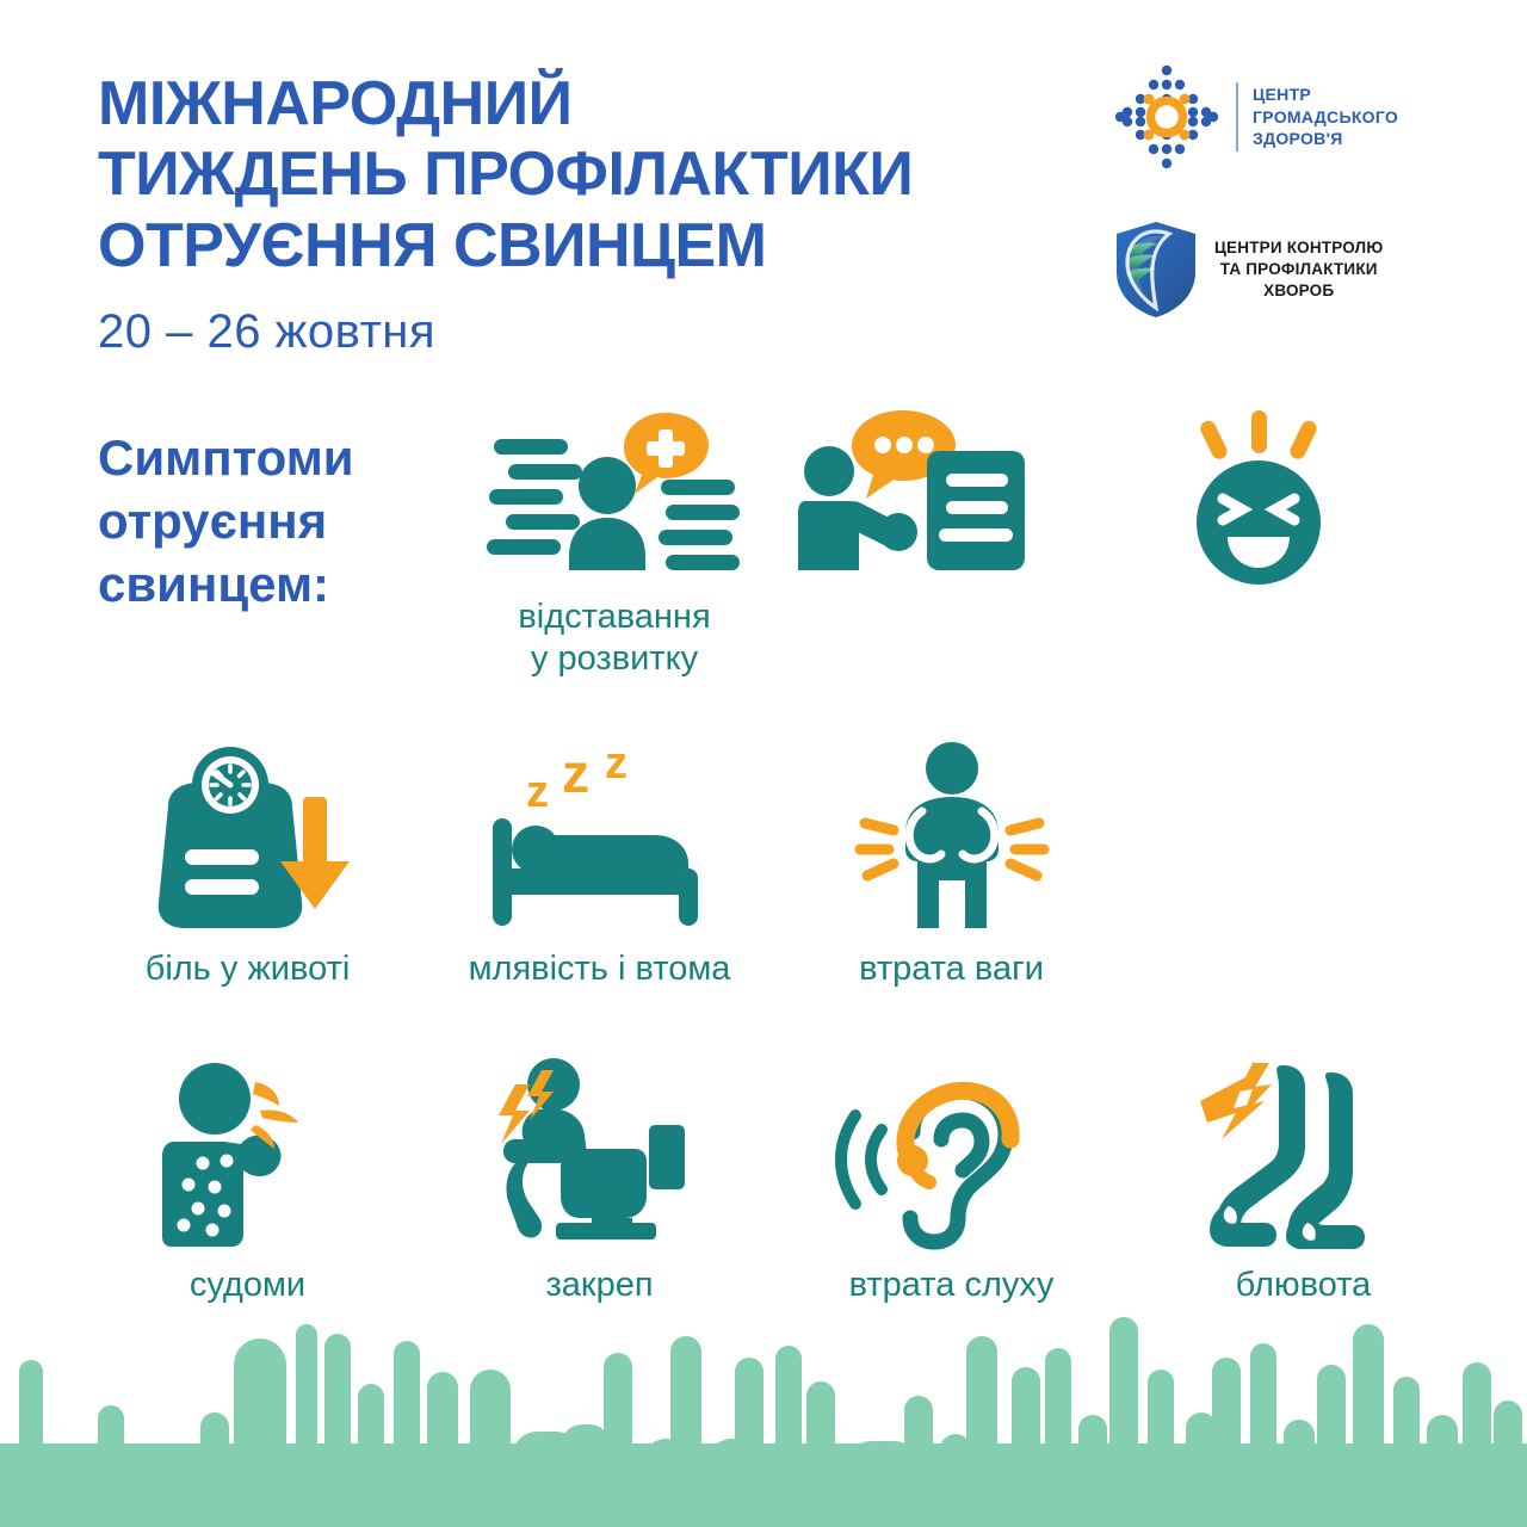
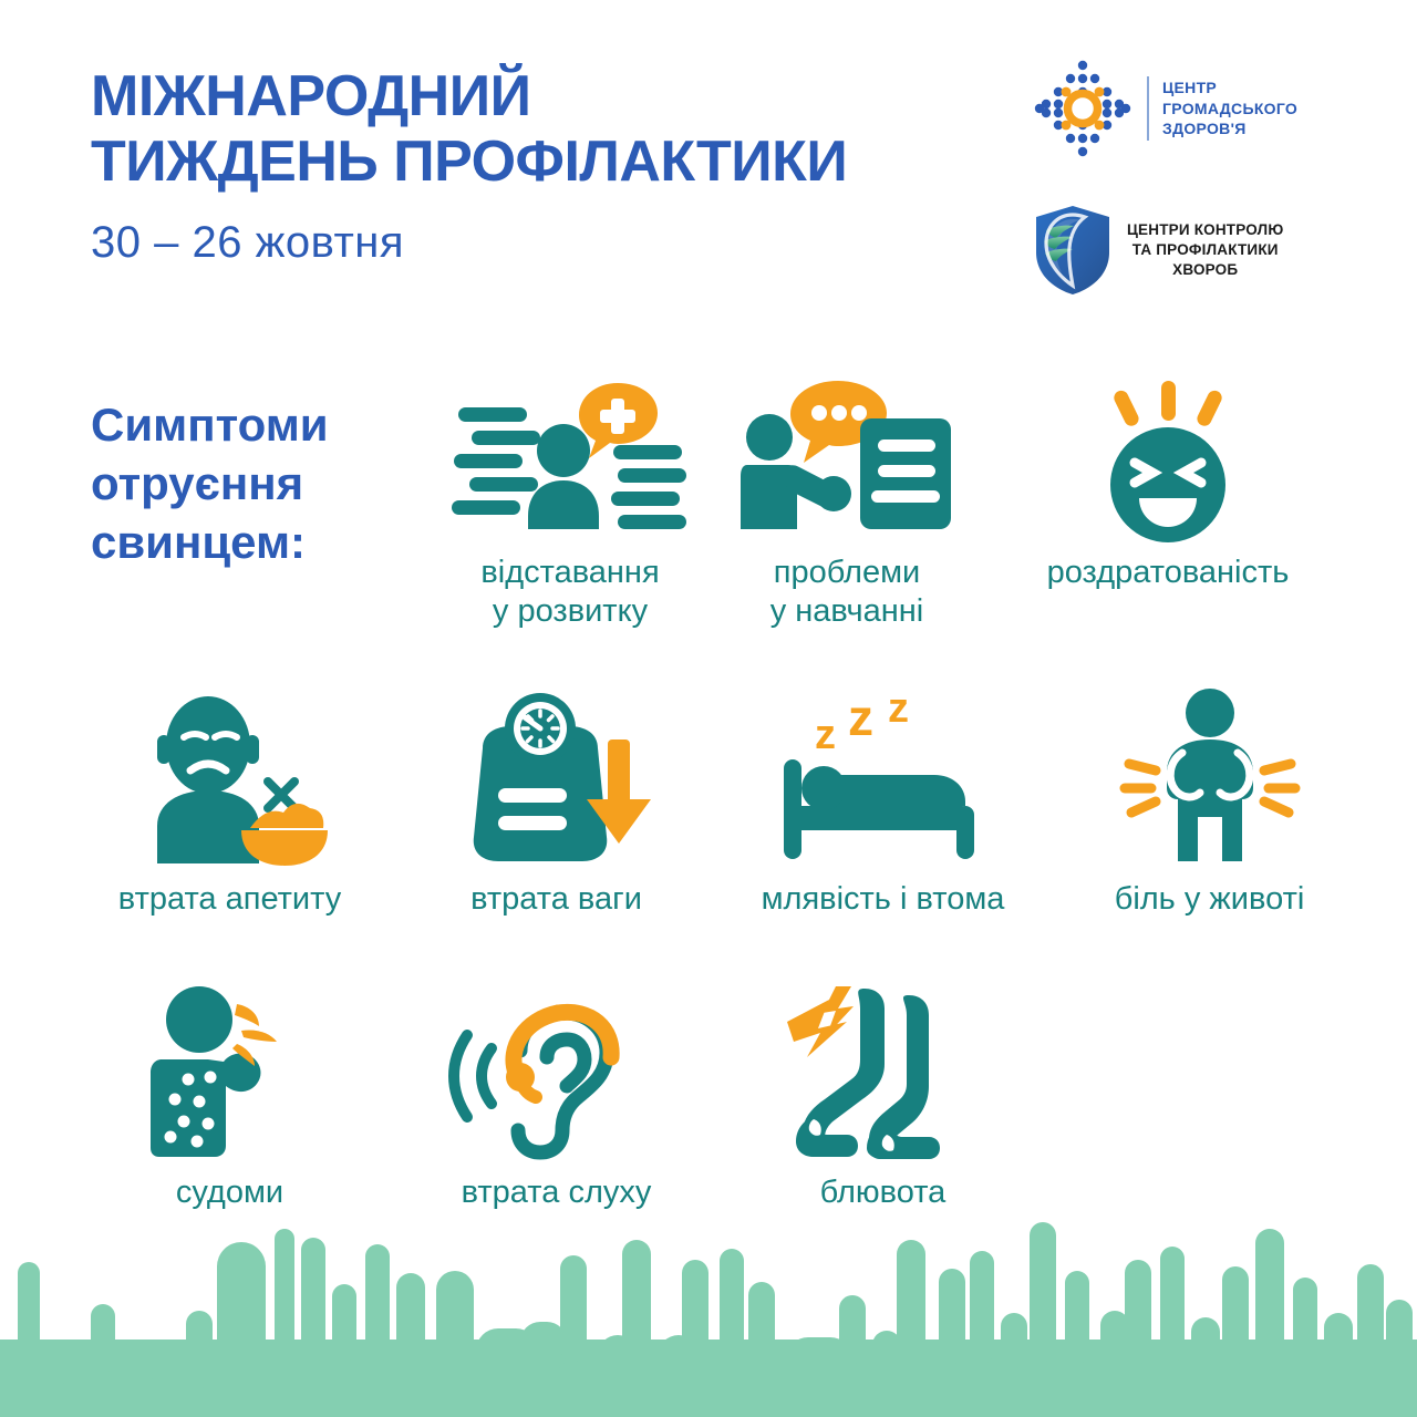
  МІЖНАРОДНИЙ
  ТИЖДЕНЬ ПРОФІЛАКТИКИ
- ОТРУЄННЯ СВИНЦЕМ
- 20 – 26 жовтня
+ 30 – 26 жовтня
  ЦЕНТР
  ГРОМАДСЬКОГО
  ЗДОРОВ'Я
  ЦЕНТРИ КОНТРОЛЮ
  ТА ПРОФІЛАКТИКИ
  ХВОРОБ
  Симптоми
  отруєння
  свинцем:
  відставання
  у розвитку
+ проблеми
+ у навчанні
+ роздратованість
+ втрата апетиту
- біль у животі
+ втрата ваги
  z
  z
  z
  млявість і втома
- втрата ваги
+ біль у животі
  судоми
- закреп
  втрата слуху
  блювота
